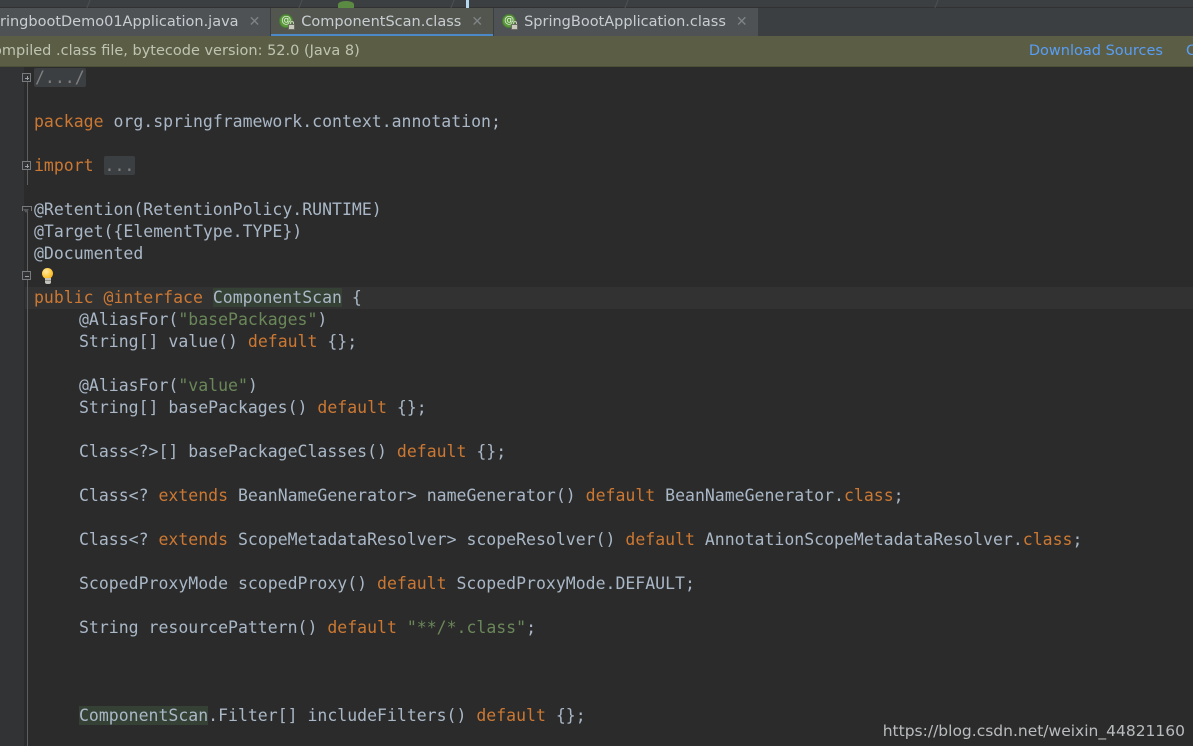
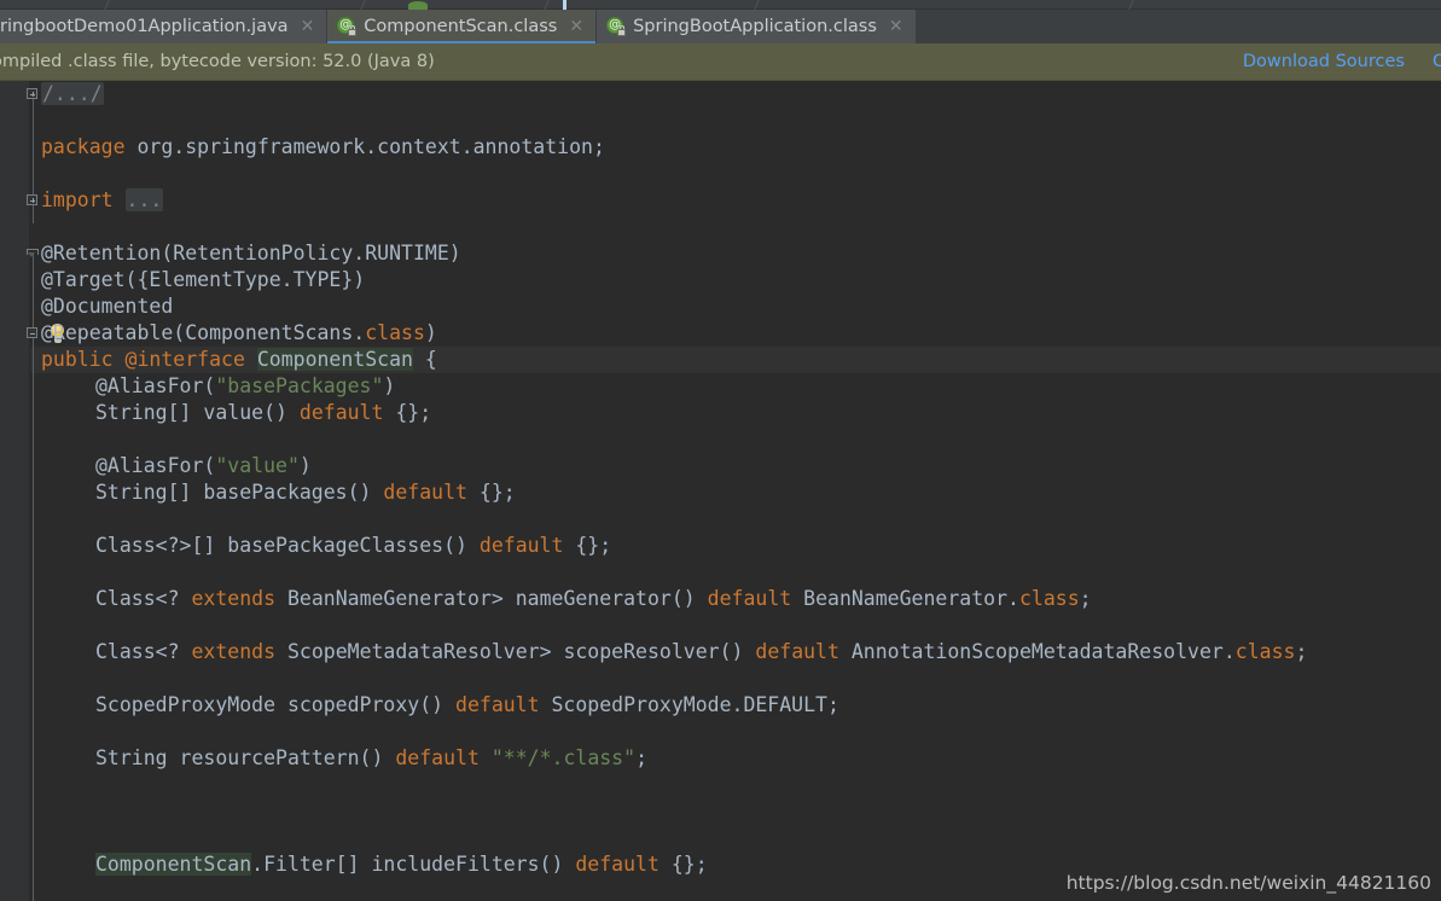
  ringbootDemo01Application.java
  ✕
  @
  ComponentScan.class
  ✕
  @
  SpringBootApplication.class
  ✕
  mpiled .class file, bytecode version: 52.0 (Java 8)
  Download Sources
  /.../
  package org.springframework.context.annotation;
  import ...
  @Retention(RetentionPolicy.RUNTIME)
  @Target({ElementType.TYPE})
  @Documented
+ @Repeatable(ComponentScans.class)
  public @interface ComponentScan {
  @AliasFor("basePackages")
  String[] value() default {};
  @AliasFor("value")
  String[] basePackages() default {};
  Class<?>[] basePackageClasses() default {};
  Class<? extends BeanNameGenerator> nameGenerator() default BeanNameGenerator.class;
  Class<? extends ScopeMetadataResolver> scopeResolver() default AnnotationScopeMetadataResolver.class;
  ScopedProxyMode scopedProxy() default ScopedProxyMode.DEFAULT;
  String resourcePattern() default "**/*.class";
  ComponentScan.Filter[] includeFilters() default {};
  https://blog.csdn.net/weixin_44821160
